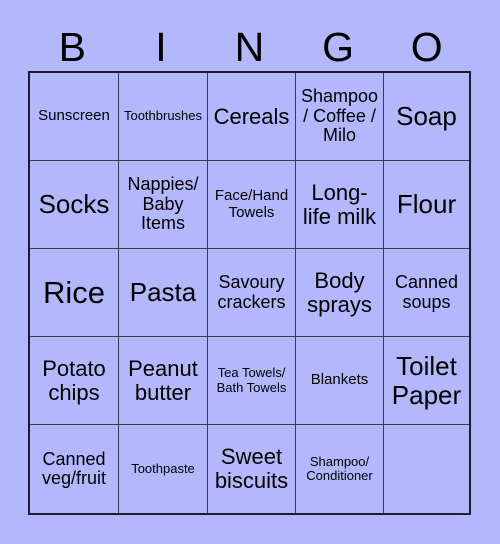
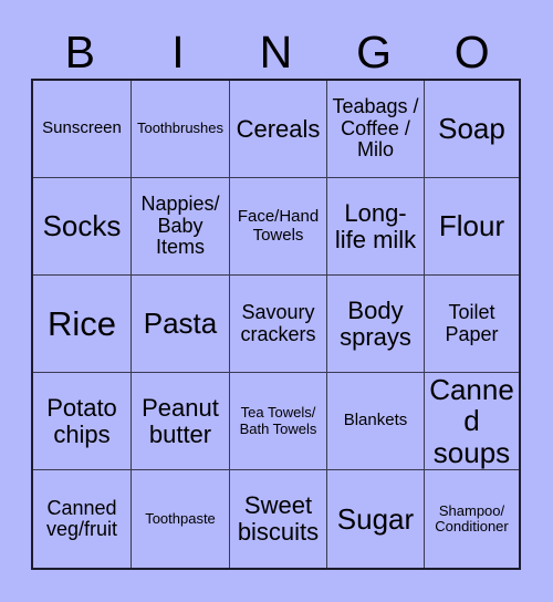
  B
  I
  N
  G
  O
  Sunscreen
  Toothbrushes
  Cereals
- Shampoo / Coffee / Milo
+ Teabags / Coffee / Milo
  Soap
  Socks
  Nappies/ Baby Items
  Face/Hand Towels
  Long-life milk
  Flour
  Rice
  Pasta
  Savoury crackers
  Body sprays
- Canned soups
+ Toilet Paper
  Potato chips
  Peanut butter
  Tea Towels/ Bath Towels
  Blankets
- Toilet Paper
+ Canned soups
  Canned veg/fruit
  Toothpaste
  Sweet biscuits
+ Sugar
  Shampoo/ Conditioner
